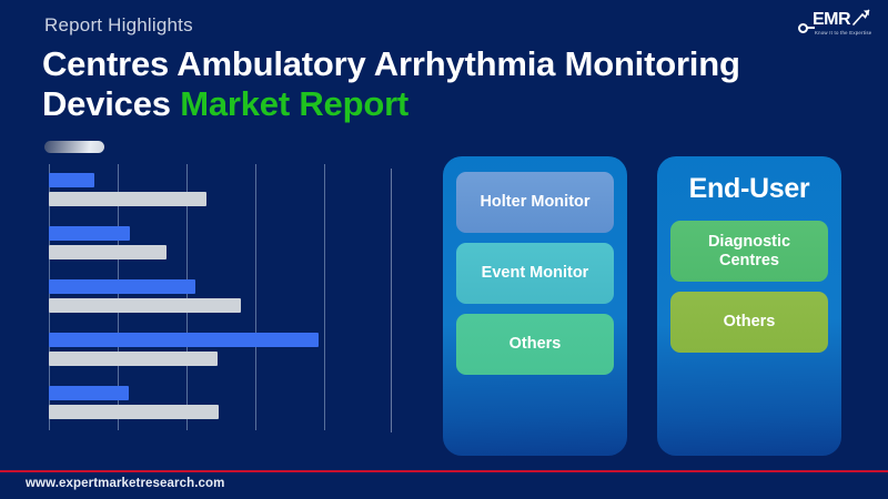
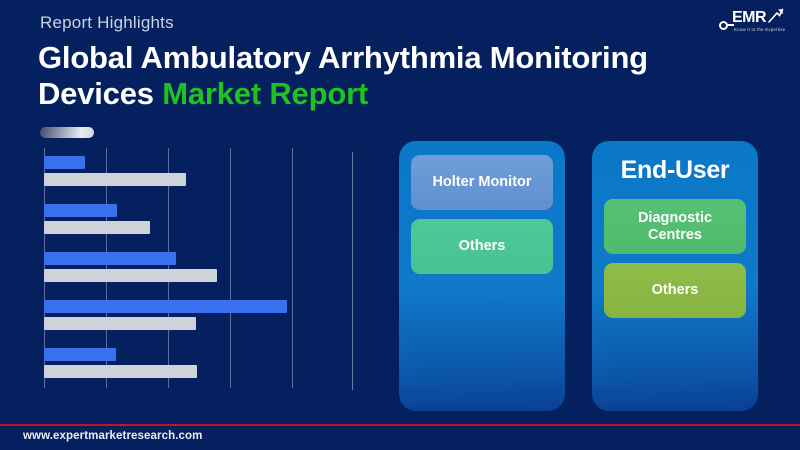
  Report Highlights
- Centres Ambulatory Arrhythmia Monitoring Devices Market Report
+ Global Ambulatory Arrhythmia Monitoring Devices Market Report
  EMR
  Holter Monitor
- Event Monitor
  Others
  End-User
  Diagnostic Centres
  Others
  www.expertmarketresearch.com
